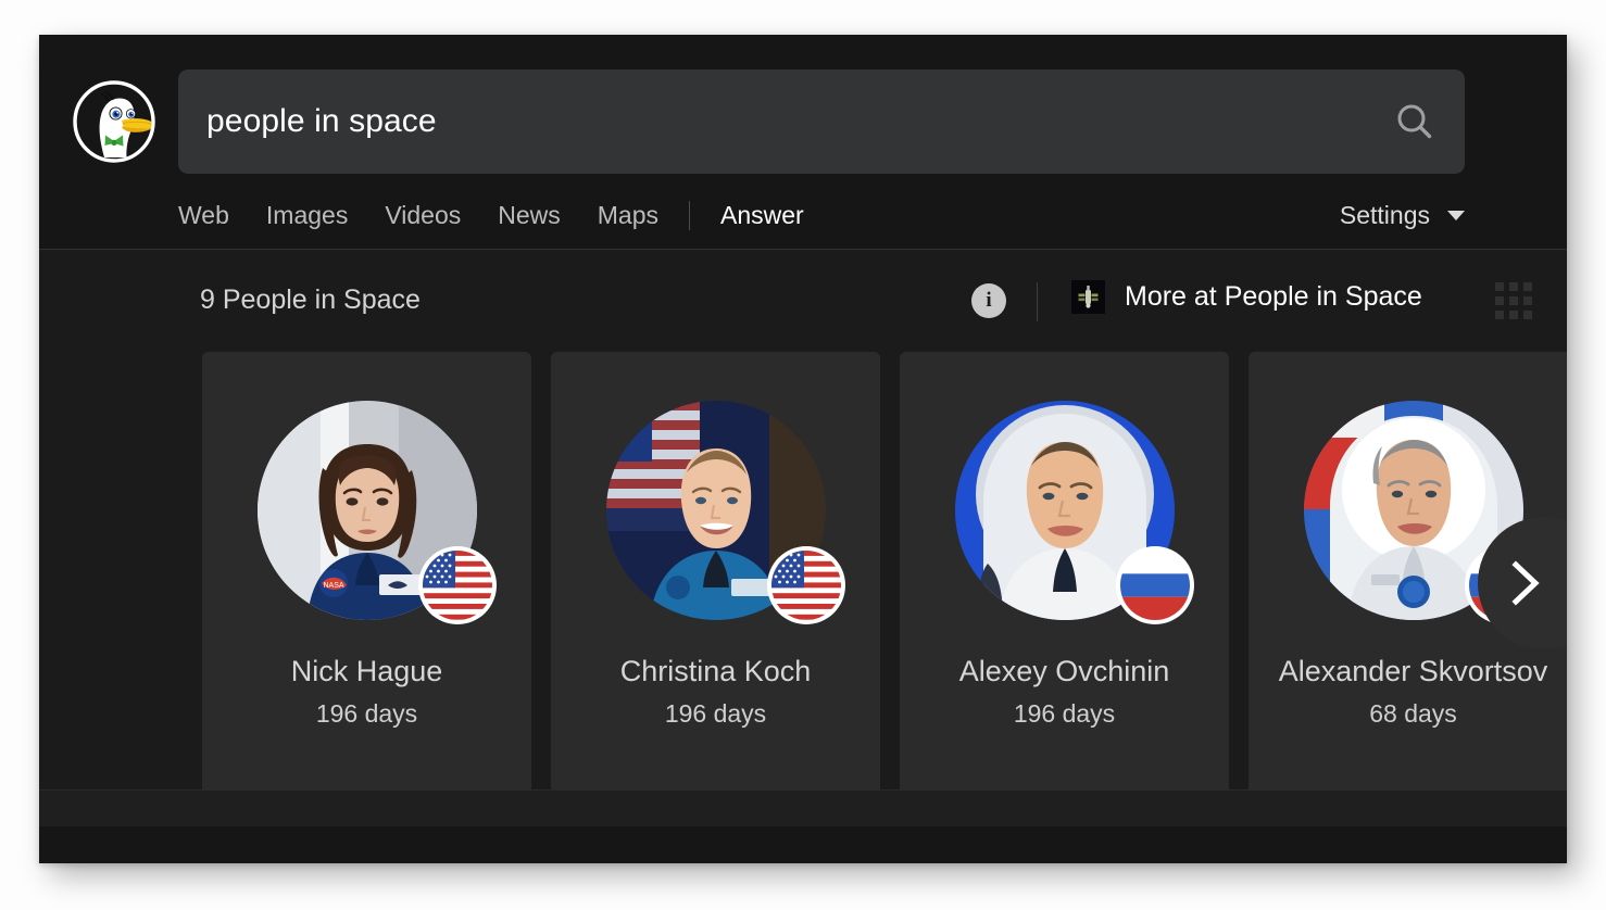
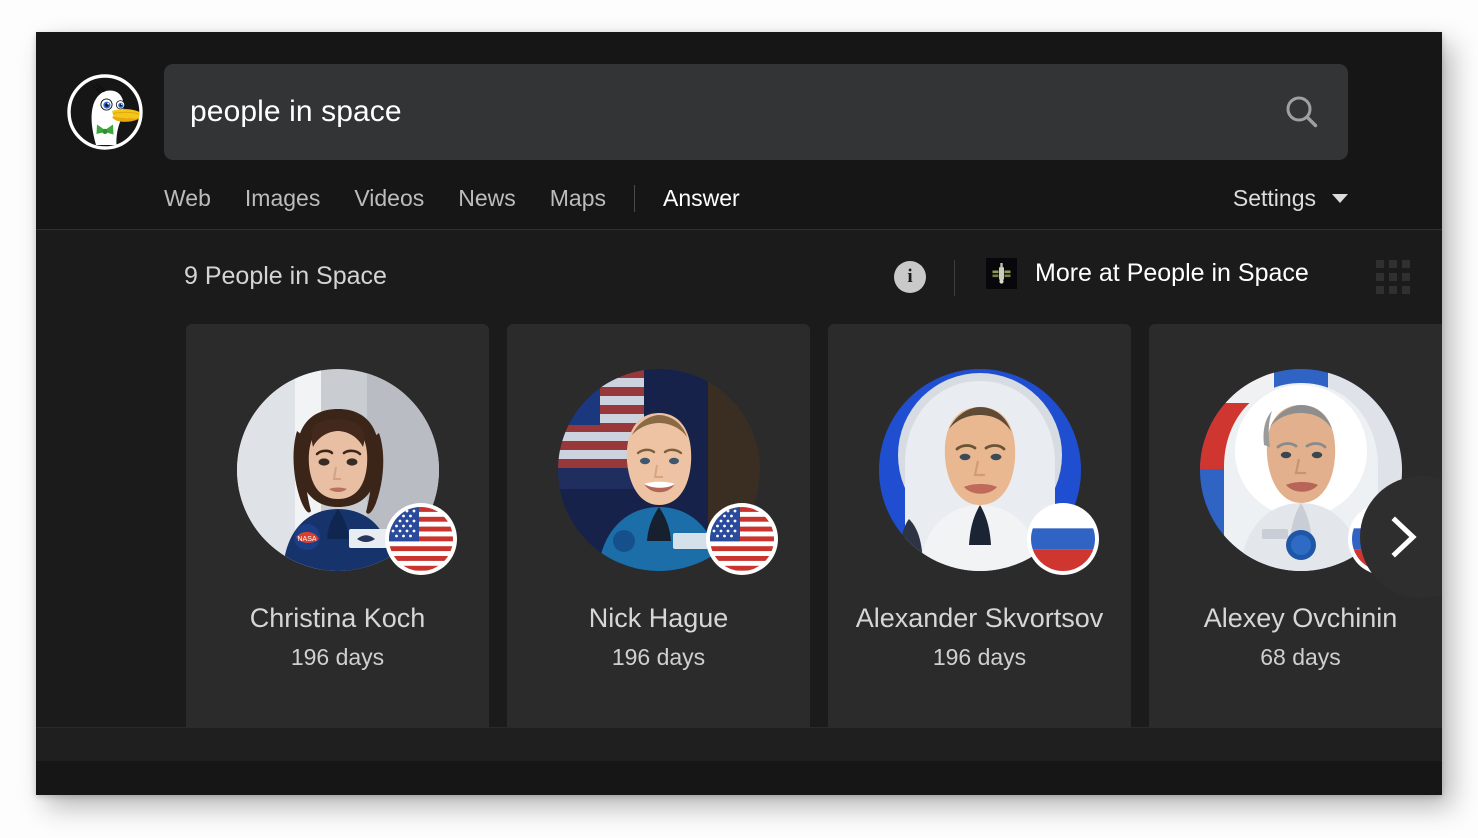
  people in space
  Web
  Images
  Videos
  News
  Maps
  Answer
  Settings
  9 People in Space
  i
  More at People in Space
- Nick Hague
+ Christina Koch
  196 days
- Christina Koch
+ Nick Hague
  196 days
- Alexey Ovchinin
+ Alexander Skvortsov
  196 days
- Alexander Skvortsov
+ Alexey Ovchinin
  68 days
